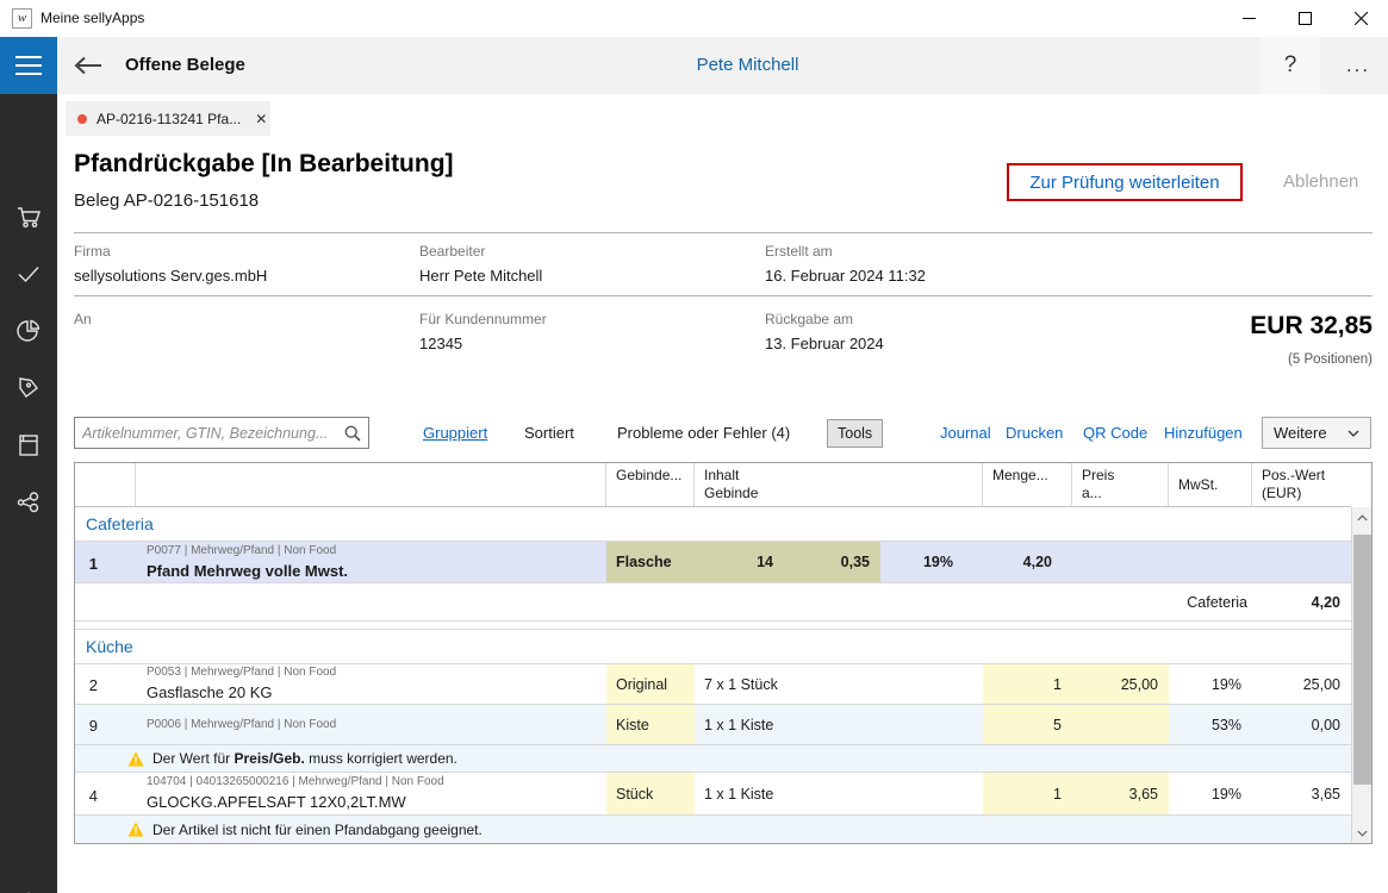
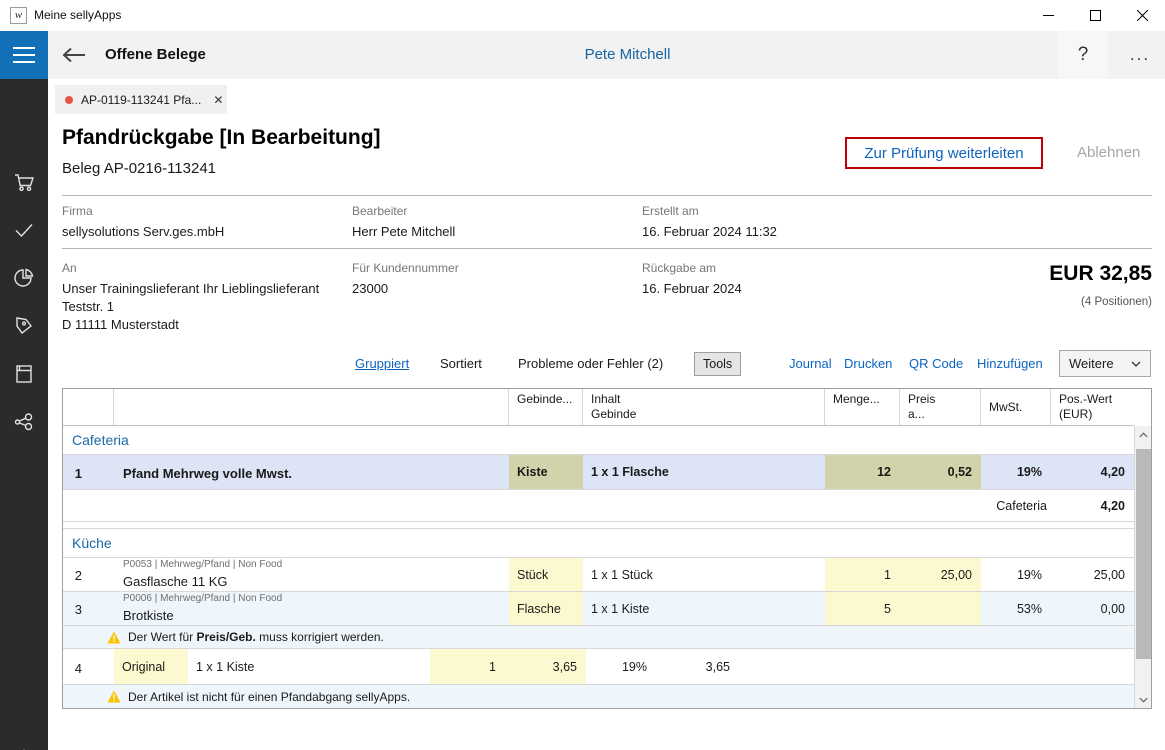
  w
  Meine sellyApps
  Offene Belege
  Pete Mitchell
  ?
  ...
- AP-0216-113241 Pfa...
+ AP-0119-113241 Pfa...
  ✕
  Pfandrückgabe [In Bearbeitung]
- Beleg AP-0216-151618
+ Beleg AP-0216-113241
  Zur Prüfung weiterleiten
  Ablehnen
  Firma
  sellysolutions Serv.ges.mbH
  Bearbeiter
  Herr Pete Mitchell
  Erstellt am
  16. Februar 2024 11:32
  An
+ Unser Trainingslieferant Ihr Lieblingslieferant
+ Teststr. 1
+ D 11111 Musterstadt
  Für Kundennummer
- 12345
+ 23000
  Rückgabe am
- 13. Februar 2024
+ 16. Februar 2024
  EUR 32,85
- (5 Positionen)
+ (4 Positionen)
- Artikelnummer, GTIN, Bezeichnung...
  Gruppiert
  Sortiert
- Probleme oder Fehler (4)
+ Probleme oder Fehler (2)
  Tools
  Journal
  Drucken
  QR Code
  Hinzufügen
  Weitere
  Gebinde...
  Inhalt
  Gebinde
  Menge...
  Preis
  a...
  MwSt.
  Pos.-Wert
  (EUR)
  Cafeteria
  1
- P0077 | Mehrweg/Pfand | Non Food
  Pfand Mehrweg volle Mwst.
- Flasche
+ Kiste
+ 1 x 1 Flasche
- 14
+ 12
- 0,35
+ 0,52
  19%
  4,20
  Cafeteria
  4,20
  Küche
  2
  P0053 | Mehrweg/Pfand | Non Food
- Gasflasche 20 KG
+ Gasflasche 11 KG
- Original
+ Stück
- 7 x 1 Stück
+ 1 x 1 Stück
  1
  25,00
  19%
  25,00
- 9
+ 3
  P0006 | Mehrweg/Pfand | Non Food
+ Brotkiste
- Kiste
+ Flasche
  1 x 1 Kiste
  5
  53%
  0,00
  Der Wert für Preis/Geb. muss korrigiert werden.
  4
- 104704 | 04013265000216 | Mehrweg/Pfand | Non Food
- GLOCKG.APFELSAFT 12X0,2LT.MW
- Stück
+ Original
  1 x 1 Kiste
  1
  3,65
  19%
  3,65
- Der Artikel ist nicht für einen Pfandabgang geeignet.
+ Der Artikel ist nicht für einen Pfandabgang sellyApps.
